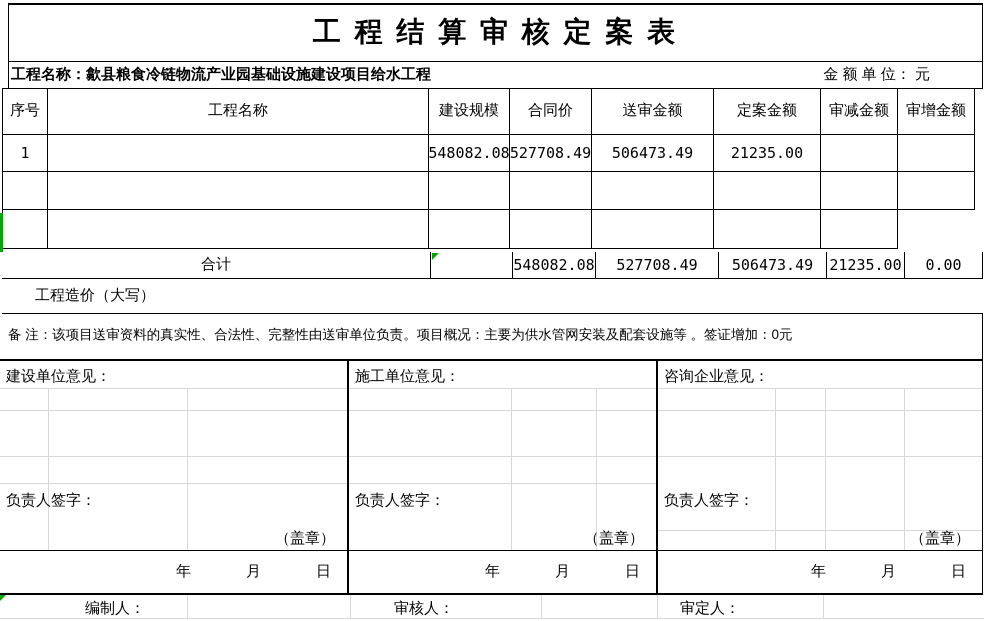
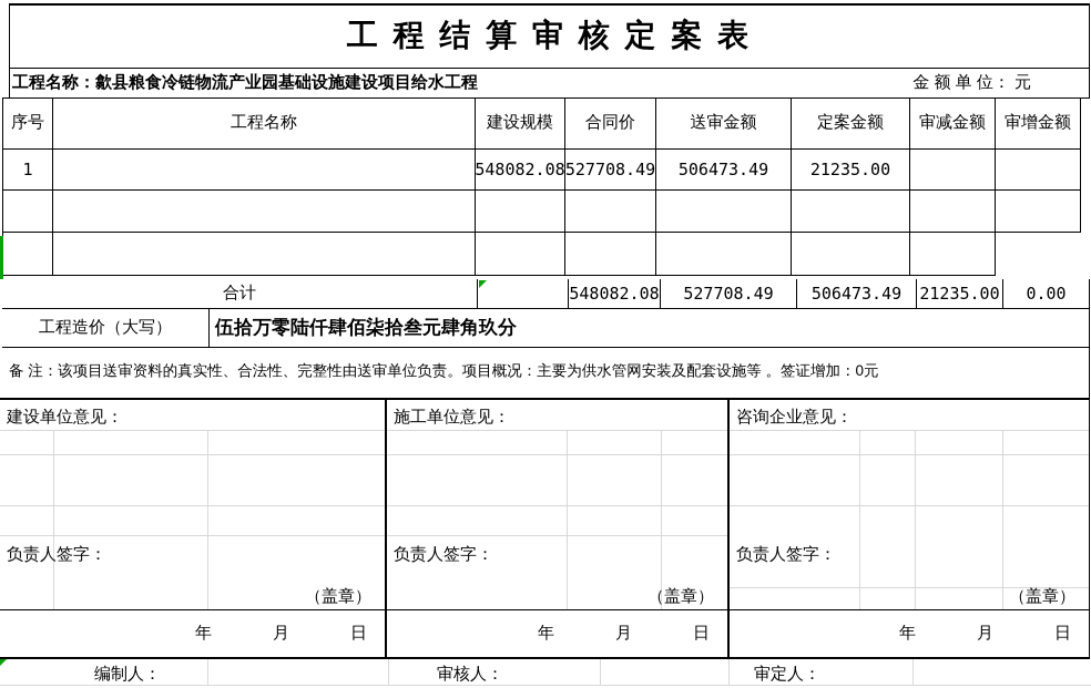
  工 程 结 算 审 核 定 案 表
  工程名称：歙县粮食冷链物流产业园基础设施建设项目给水工程
  金 额 单 位： 元
  序号
  工程名称
  建设规模
  合同价
  送审金额
  定案金额
  审减金额
  审增金额
  1
  548082.08
  527708.49
  506473.49
  21235.00
  合计
  548082.08
  527708.49
  506473.49
  21235.00
  0.00
  工程造价（大写）
+ 伍拾万零陆仟肆佰柒拾叁元肆角玖分
  备 注：该项目送审资料的真实性、合法性、完整性由送审单位负责。项目概况：主要为供水管网安装及配套设施等 。签证增加：0元
  建设单位意见：
  负责人签字：
  （盖章）
  年
  月
  日
  施工单位意见：
  负责人签字：
  （盖章）
  年
  月
  日
  咨询企业意见：
  负责人签字：
  （盖章）
  年
  月
  日
  编制人：
  审核人：
  审定人：
